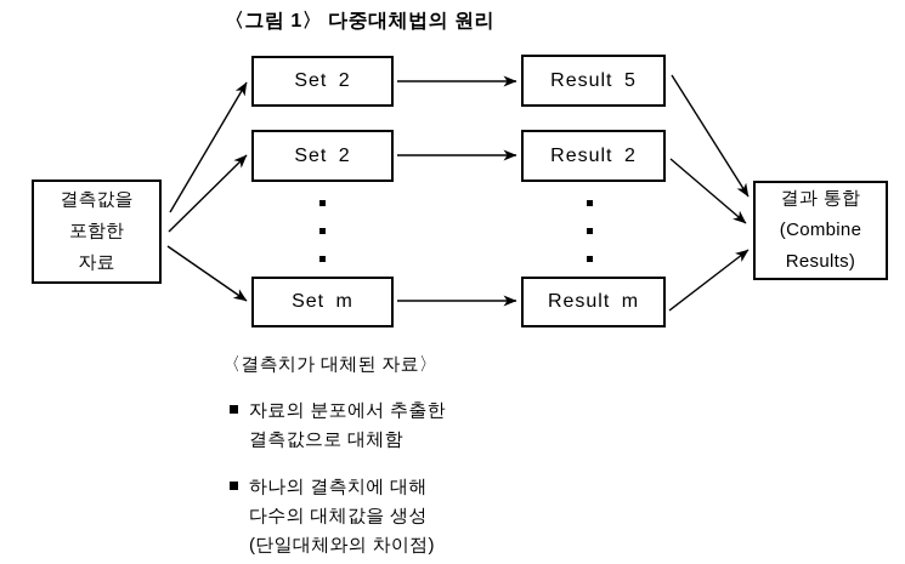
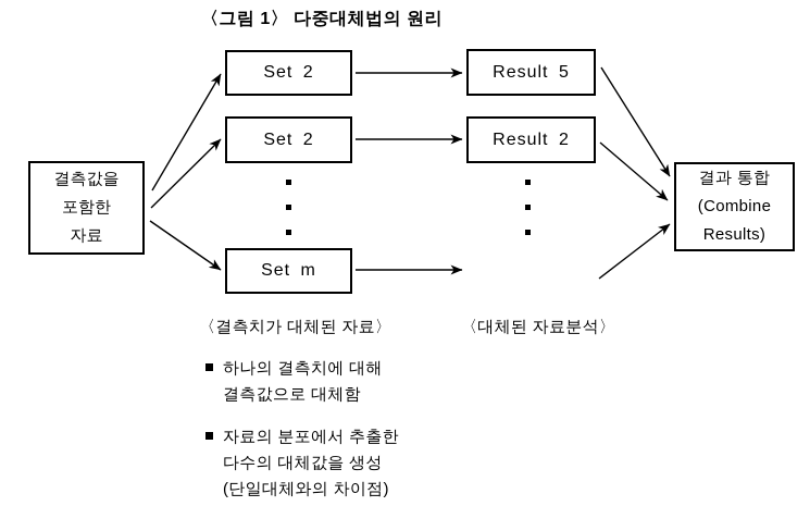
  〈그림 1〉 다중대체법의 원리
  결측값을
  포함한
  자료
  Set 2
  Set 2
  Set m
  Result 5
  Result 2
- Result m
  결과 통합
  (Combine
  Results)
  〈결측치가 대체된 자료〉
+ 〈대체된 자료분석〉
- 자료의 분포에서 추출한
+ 하나의 결측치에 대해
  결측값으로 대체함
- 하나의 결측치에 대해
+ 자료의 분포에서 추출한
  다수의 대체값을 생성
  (단일대체와의 차이점)
